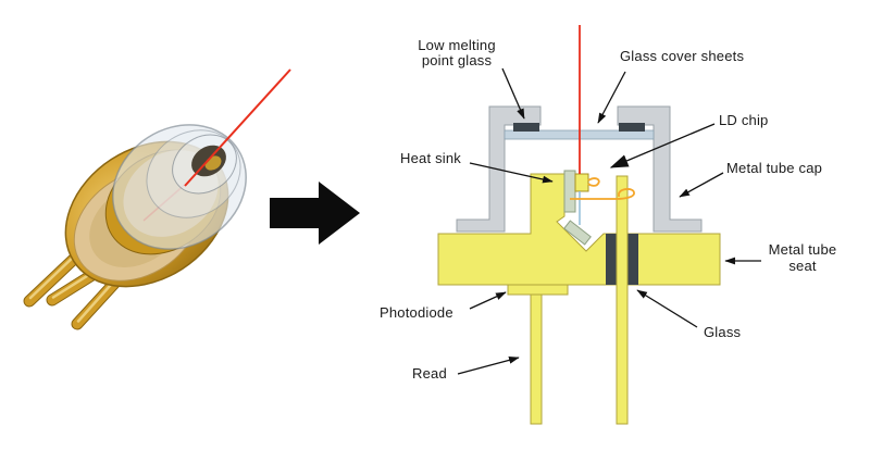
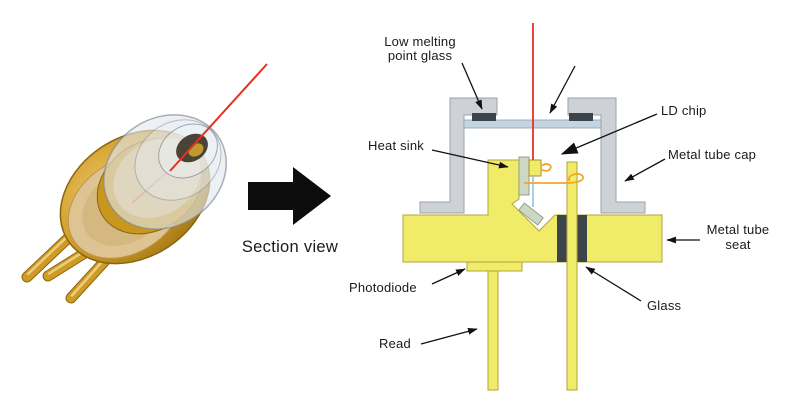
+ Section view
  Low melting
  point glass
- Glass cover sheets
  LD chip
  Heat sink
  Metal tube cap
  Metal tube
  seat
  Photodiode
  Glass
  Read
